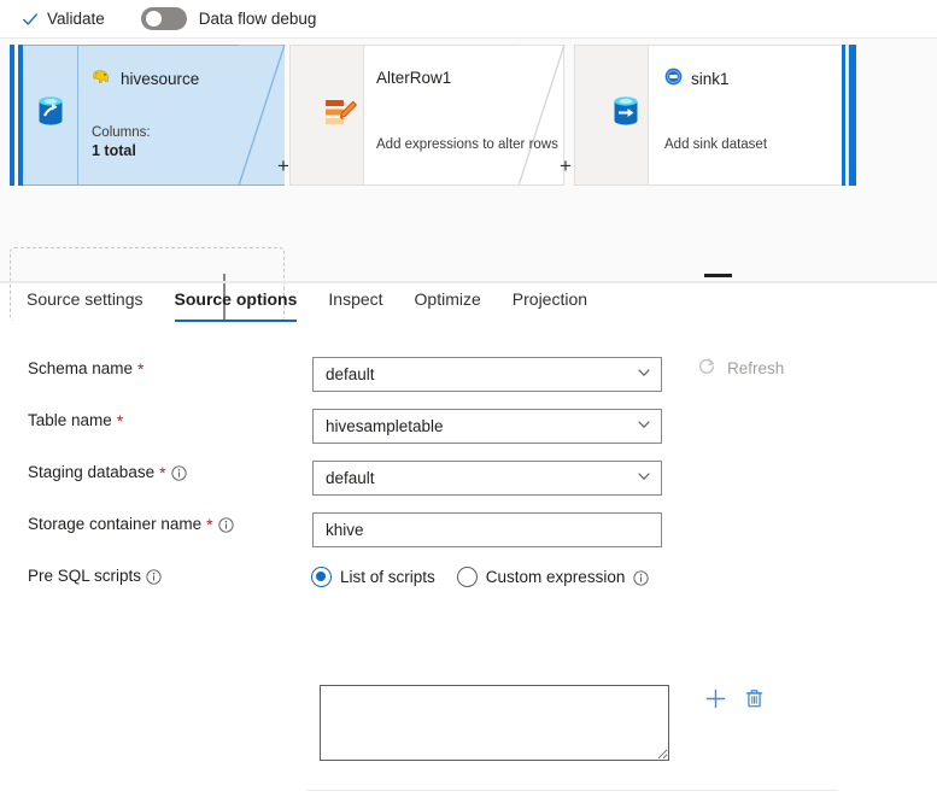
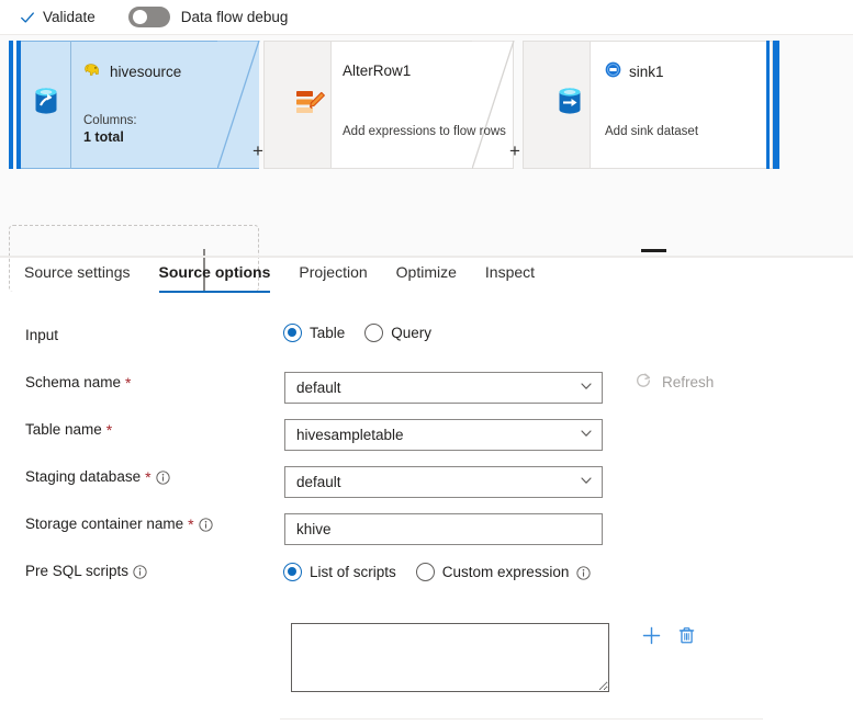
  Validate
  Data flow debug
  hivesource
  Columns:
  1 total
  +
  AlterRow1
- Add expressions to alter rows
+ Add expressions to flow rows
  +
  sink1
  Add sink dataset
  Source settings
  Source options
- Inspect
+ Projection
  Optimize
- Projection
+ Inspect
+ Input
+ Table
+ Query
  Schema name
  *
  default
  Refresh
  Table name
  *
  hivesampletable
  Staging database
  *
  default
  Storage container name
  *
  khive
  Pre SQL scripts
  List of scripts
  Custom expression
